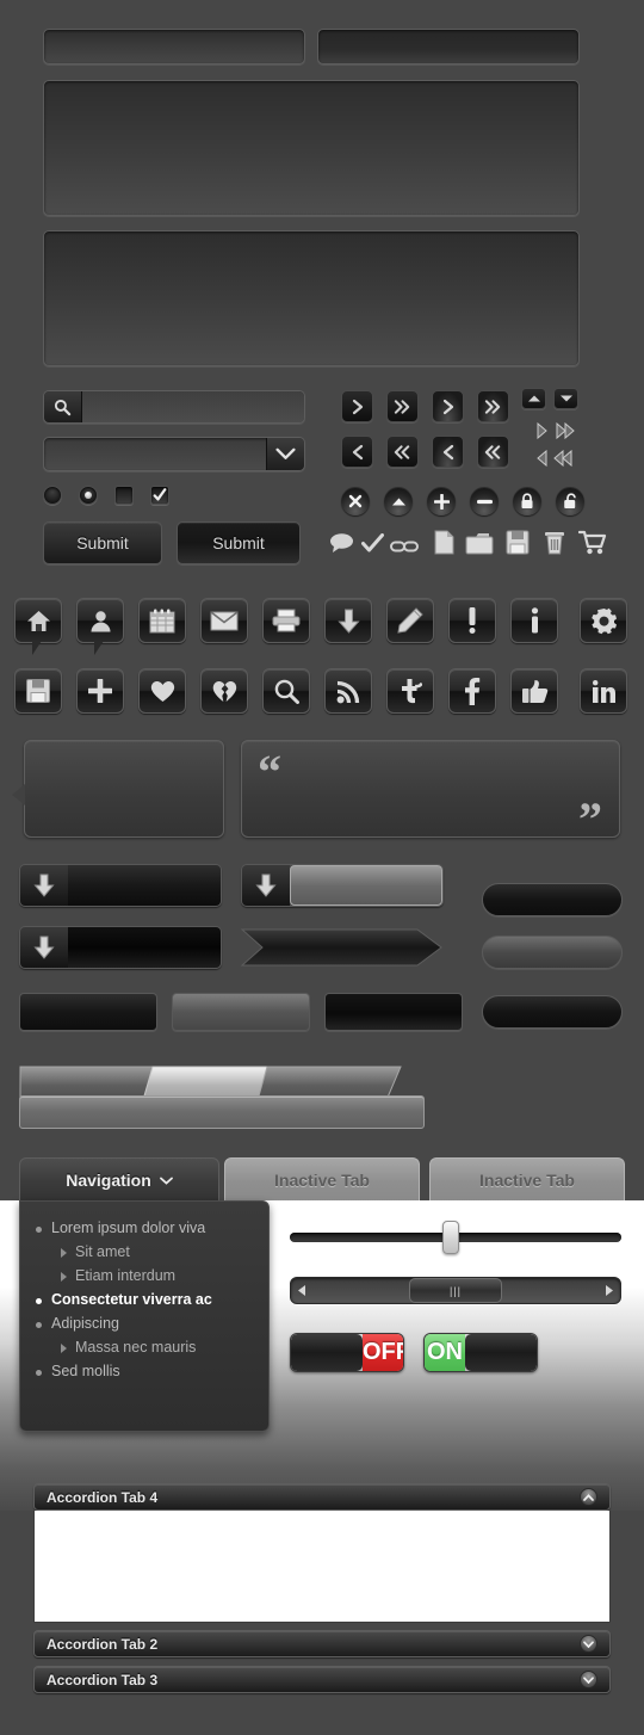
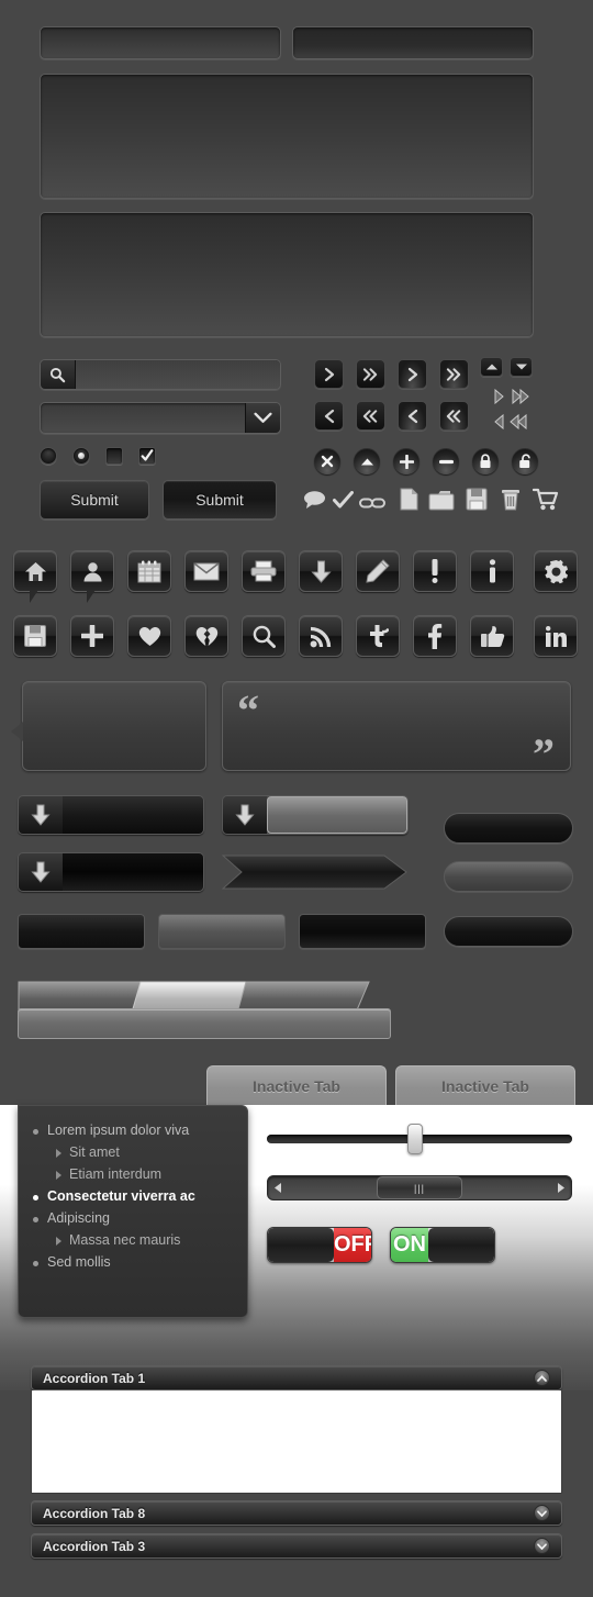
  Submit
  Submit
  “
  ”
- Navigation
  Inactive Tab
  Inactive Tab
  Lorem ipsum dolor viva
  Sit amet
  Etiam interdum
  Consectetur viverra ac
  Adipiscing
  Massa nec mauris
  Sed mollis
  |||
  OFF
  ON
- Accordion Tab 4
+ Accordion Tab 1
- Accordion Tab 2
+ Accordion Tab 8
  Accordion Tab 3
